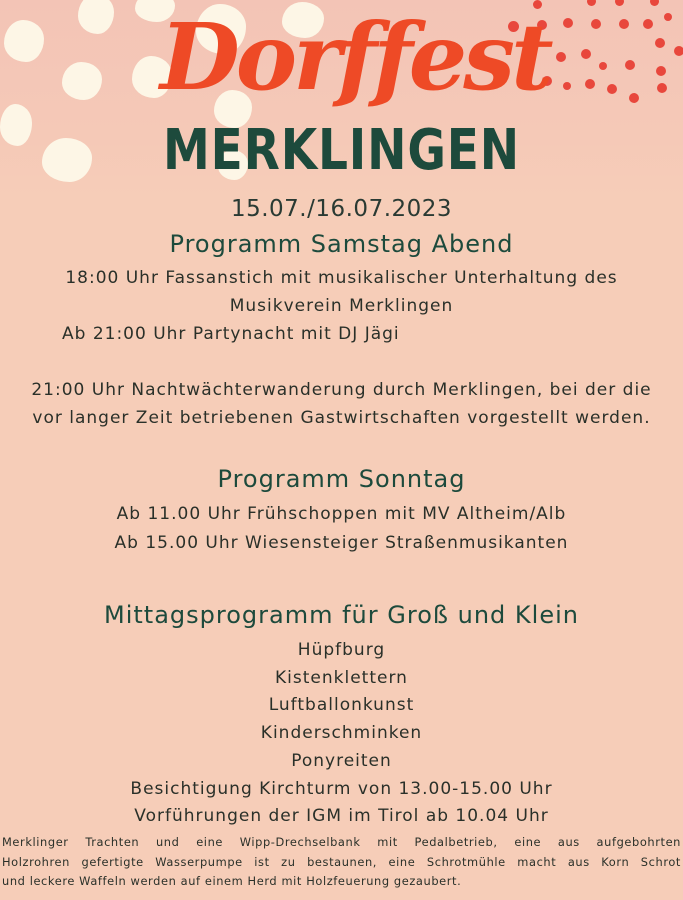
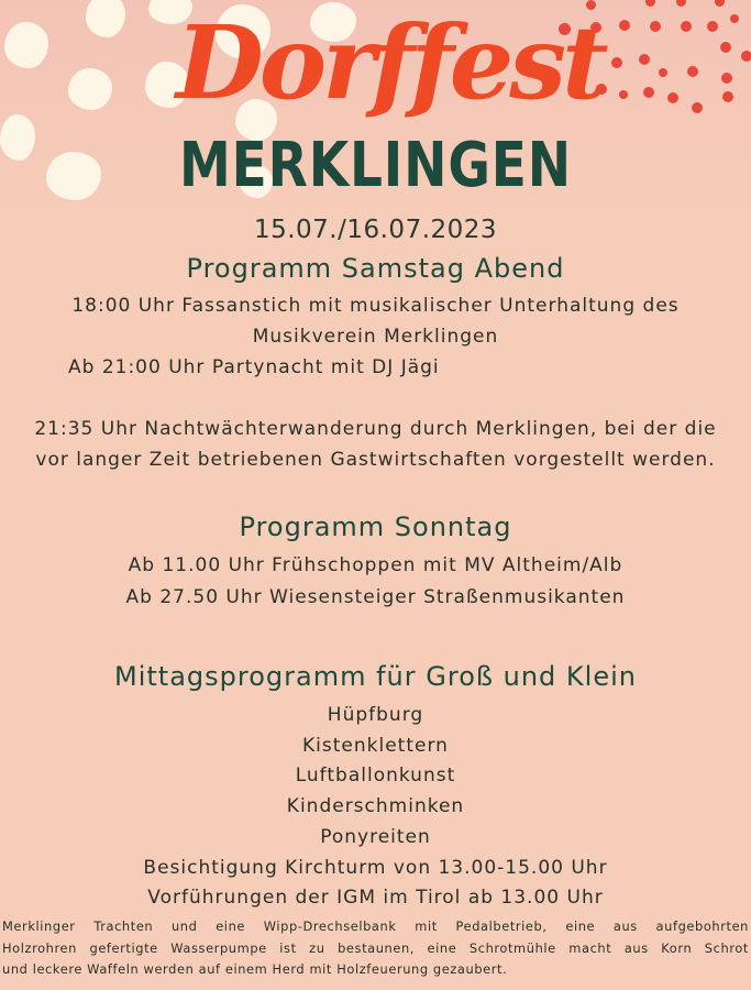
  Dorffest
  MERKLINGEN
  15.07./16.07.2023
  Programm Samstag Abend
  18:00 Uhr Fassanstich mit musikalischer Unterhaltung des
  Musikverein Merklingen
  Ab 21:00 Uhr Partynacht mit DJ Jägi
- 21:00 Uhr Nachtwächterwanderung durch Merklingen, bei der die
+ 21:35 Uhr Nachtwächterwanderung durch Merklingen, bei der die
  vor langer Zeit betriebenen Gastwirtschaften vorgestellt werden.
  Programm Sonntag
  Ab 11.00 Uhr Frühschoppen mit MV Altheim/Alb
- Ab 15.00 Uhr Wiesensteiger Straßenmusikanten
+ Ab 27.50 Uhr Wiesensteiger Straßenmusikanten
  Mittagsprogramm für Groß und Klein
  Hüpfburg
  Kistenklettern
  Luftballonkunst
  Kinderschminken
  Ponyreiten
  Besichtigung Kirchturm von 13.00-15.00 Uhr
- Vorführungen der IGM im Tirol ab 10.04 Uhr
+ Vorführungen der IGM im Tirol ab 13.00 Uhr
  Merklinger Trachten und eine Wipp-Drechselbank mit Pedalbetrieb, eine aus aufgebohrten
  Holzrohren gefertigte Wasserpumpe ist zu bestaunen, eine Schrotmühle macht aus Korn Schrot
  und leckere Waffeln werden auf einem Herd mit Holzfeuerung gezaubert.
